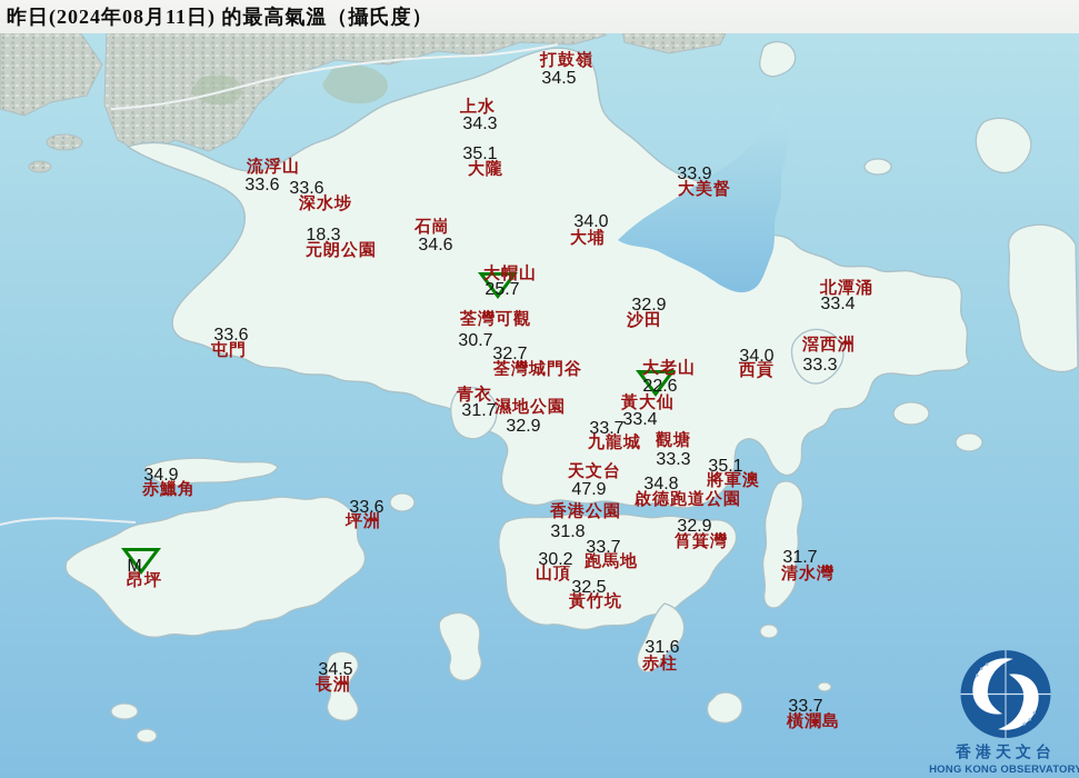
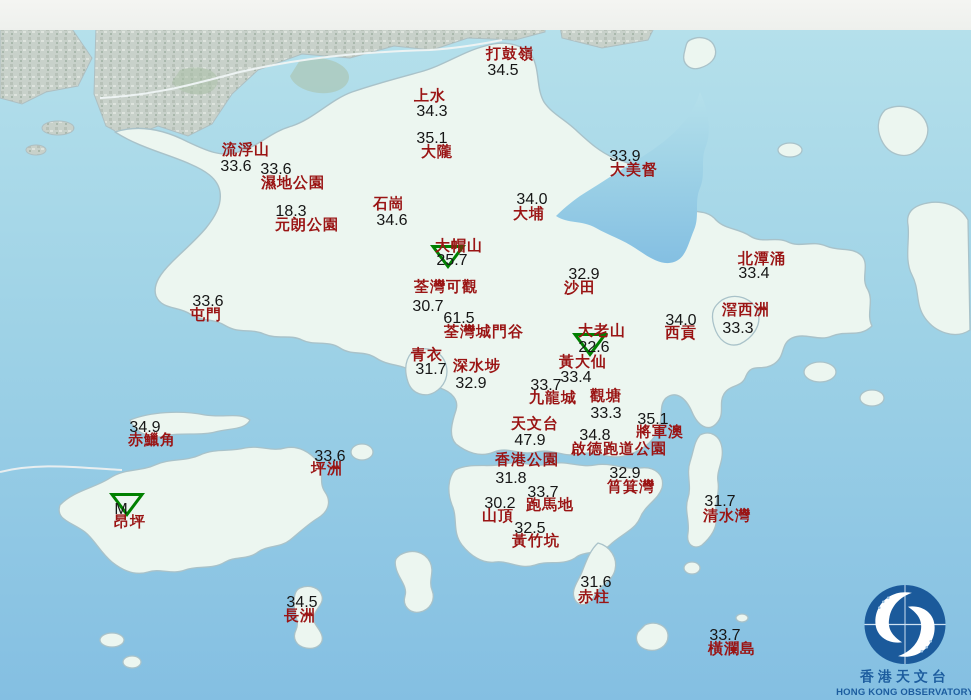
- 昨日(2024年08月11日) 的最高氣溫（攝氏度）
  34.5
  打鼓嶺
  34.3
  上水
  35.1
  大隴
  33.6
  流浮山
  33.6
- 深水埗
+ 濕地公園
  18.3
  元朗公園
  34.6
  石崗
  34.0
  大埔
  33.9
  大美督
  25.7
  大帽山
  30.7
  荃灣可觀
  32.9
  沙田
- 32.7
+ 61.5
  荃灣城門谷
  22.6
  大老山
  34.0
  西貢
  33.4
  北潭涌
  33.3
  滘西洲
  33.6
  屯門
  31.7
  青衣
  32.9
- 濕地公園
+ 深水埗
  33.4
  黃大仙
  33.7
  九龍城
  33.3
  觀塘
  47.9
  天文台
  34.8
  啟德跑道公園
  35.1
  將軍澳
  31.8
  香港公園
  32.9
  筲箕灣
  33.7
  跑馬地
  30.2
  山頂
  32.5
  黃竹坑
  34.9
  赤鱲角
  33.6
  坪洲
  M
  昂坪
  34.5
  長洲
  31.6
  赤柱
  33.7
  橫瀾島
  31.7
  清水灣
  香港天文台
  HONG KONG OBSERVATOR
